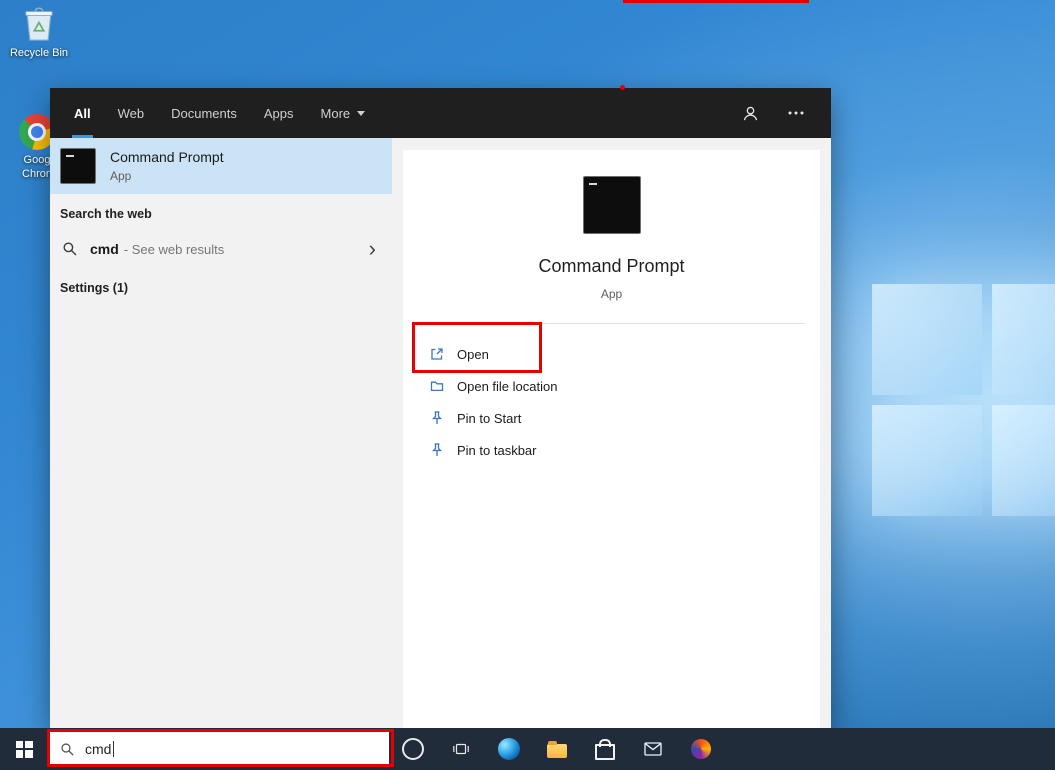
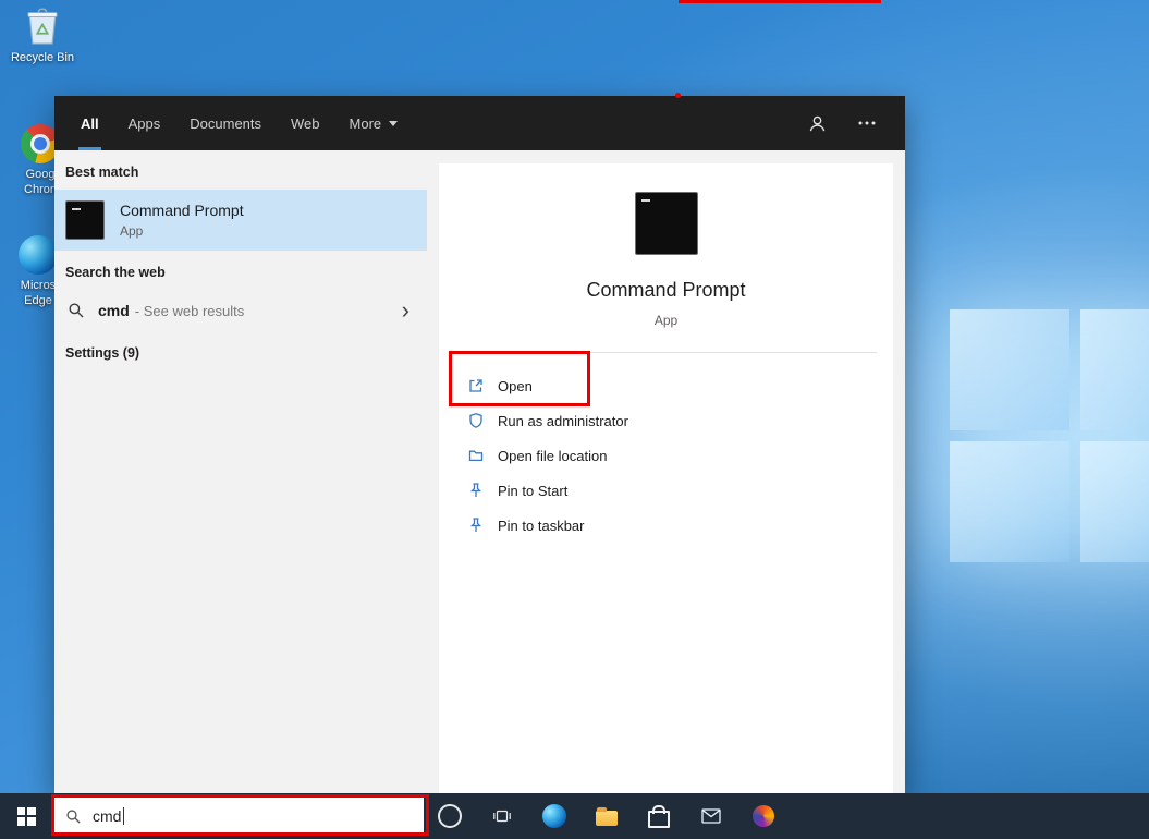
  Recycle Bin
  Goog
  Chron
+ Micros
+ Edge
  All
- Web
+ Apps
  Documents
- Apps
+ Web
  More
+ Best match
  Command Prompt
  App
  Search the web
  cmd
  - See web results
  ›
- Settings (1)
+ Settings (9)
  Command Prompt
  App
  Open
+ Run as administrator
  Open file location
  Pin to Start
  Pin to taskbar
  cmd
